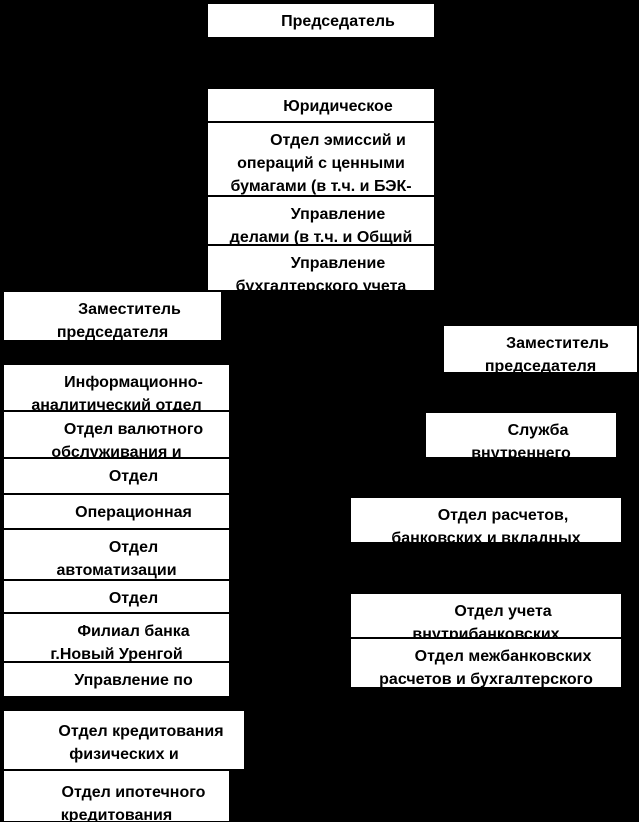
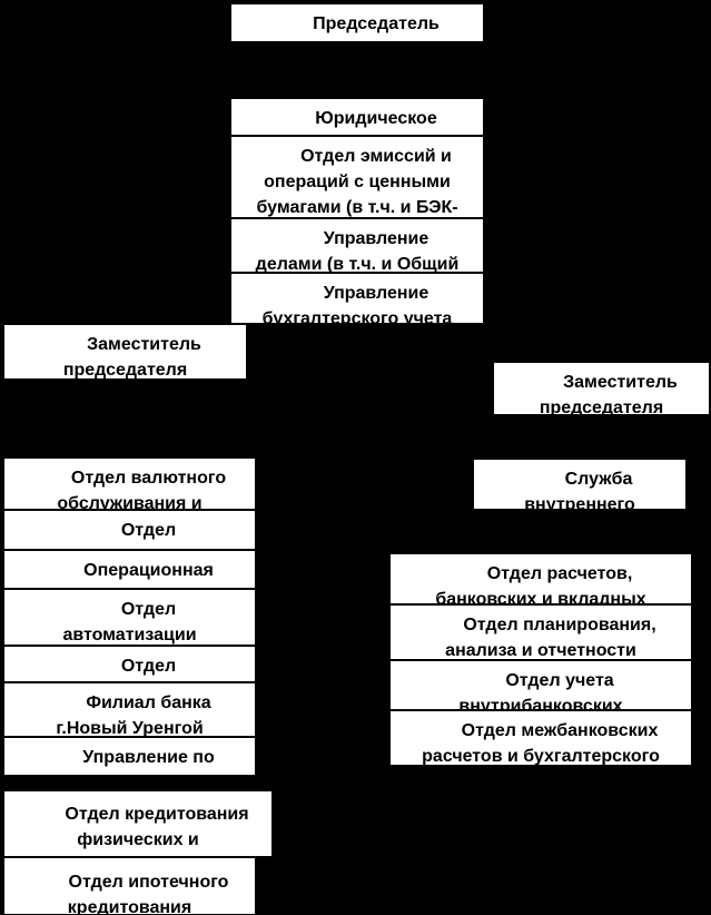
  Председатель
  Юридическое
  Отдел эмиссий и
  операций с ценными
  бумагами (в т.ч. и БЭК-
  Управление
  делами (в т.ч. и Общий
  Управление
  бухгалтерского учета
  Заместитель
  председателя
  Заместитель
  председателя
- Информационно-
- аналитический отдел
  Отдел валютного
  обслуживания и
  Отдел
  Операционная
  Отдел
  автоматизации
  Отдел
  Филиал банка
  г.Новый Уренгой
  Управление по
  Служба
  внутреннего
  Отдел расчетов,
  банковских и вкладных
+ Отдел планирования,
+ анализа и отчетности
  Отдел учета
  внутрибанковских
  Отдел межбанковских
  расчетов и бухгалтерского
  Отдел кредитования
  физических и
  Отдел ипотечного
  кредитования
